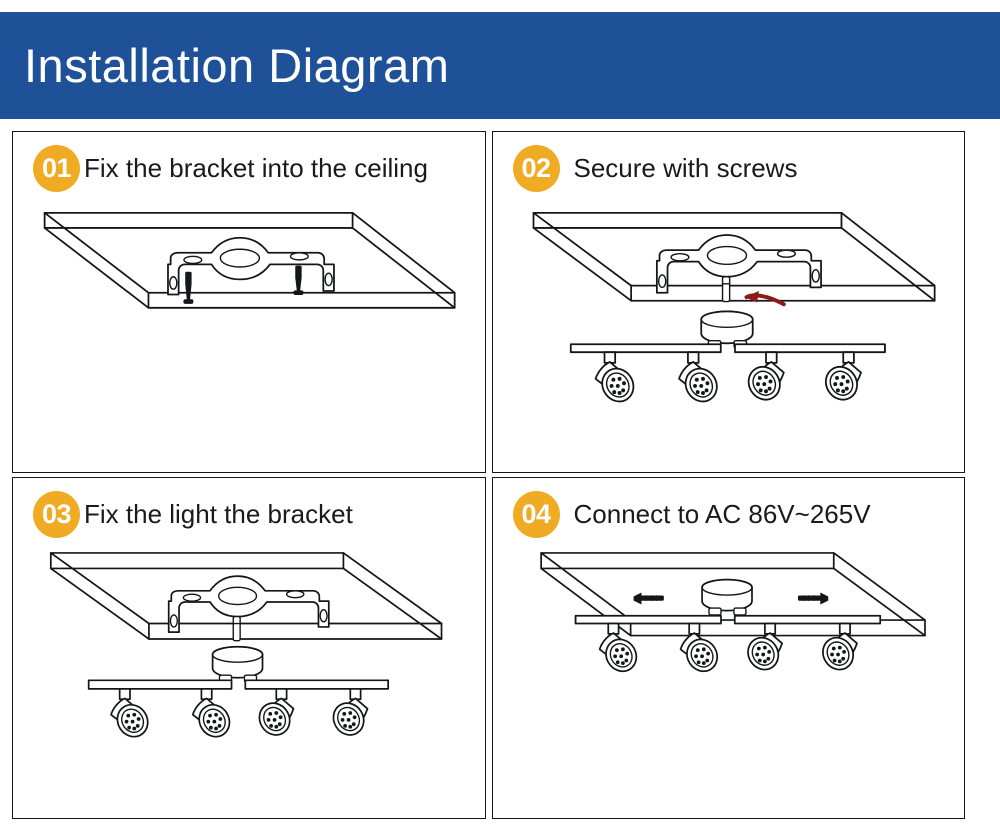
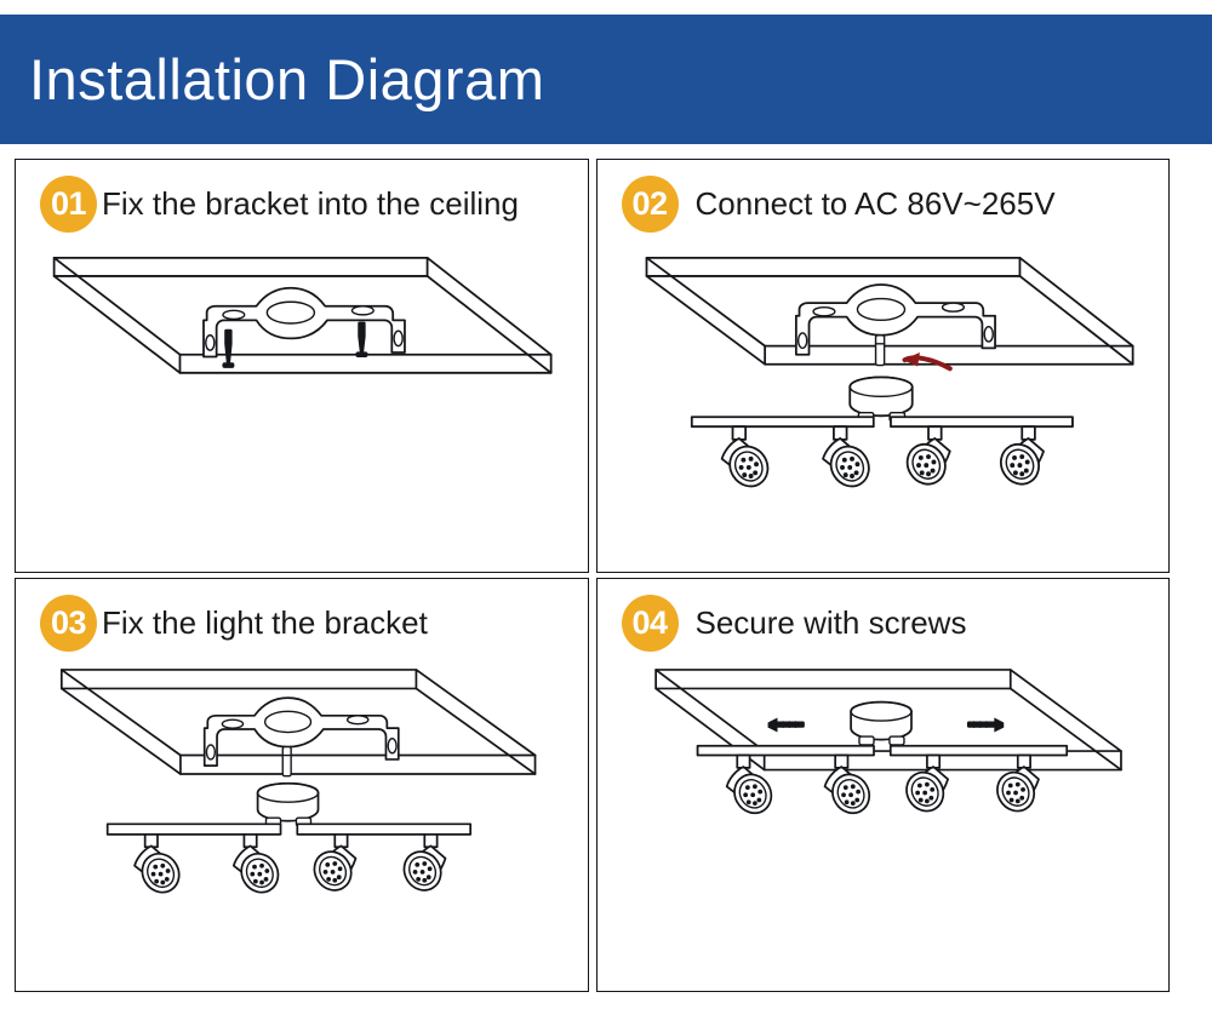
  Installation Diagram
  01
  Fix the bracket into the ceiling
  02
- Secure with screws
+ Connect to AC 86V~265V
  03
  Fix the light the bracket
  04
- Connect to AC 86V~265V
+ Secure with screws
